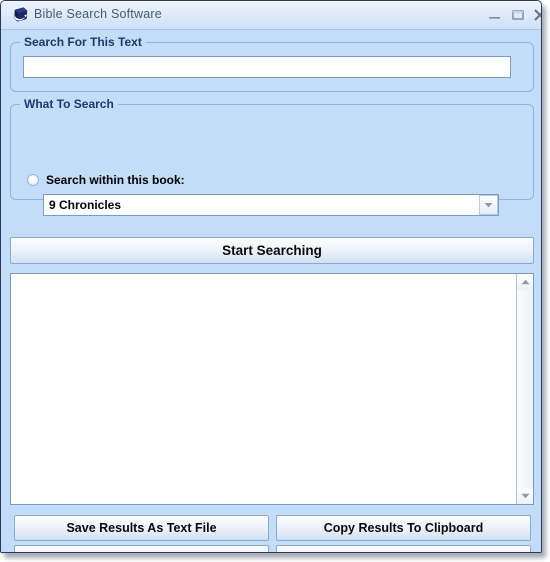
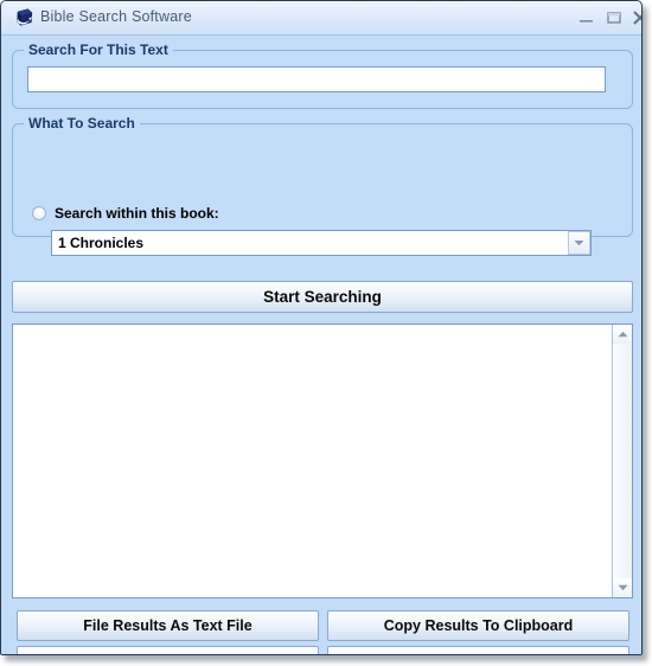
  Bible Search Software
  Search For This Text
  What To Search
  Search within this book:
- 9 Chronicles
+ 1 Chronicles
  Start Searching
- Save Results As Text File
+ File Results As Text File
  Copy Results To Clipboard
